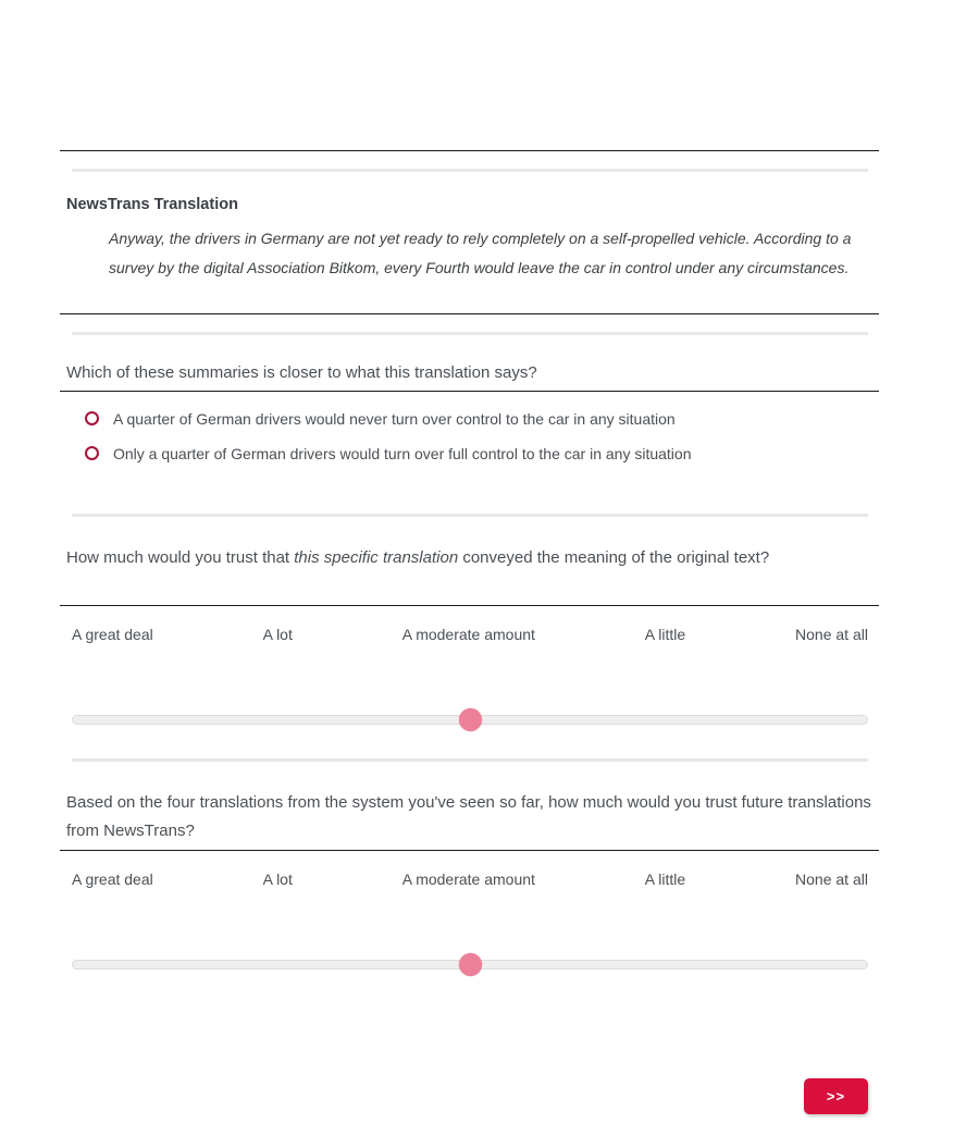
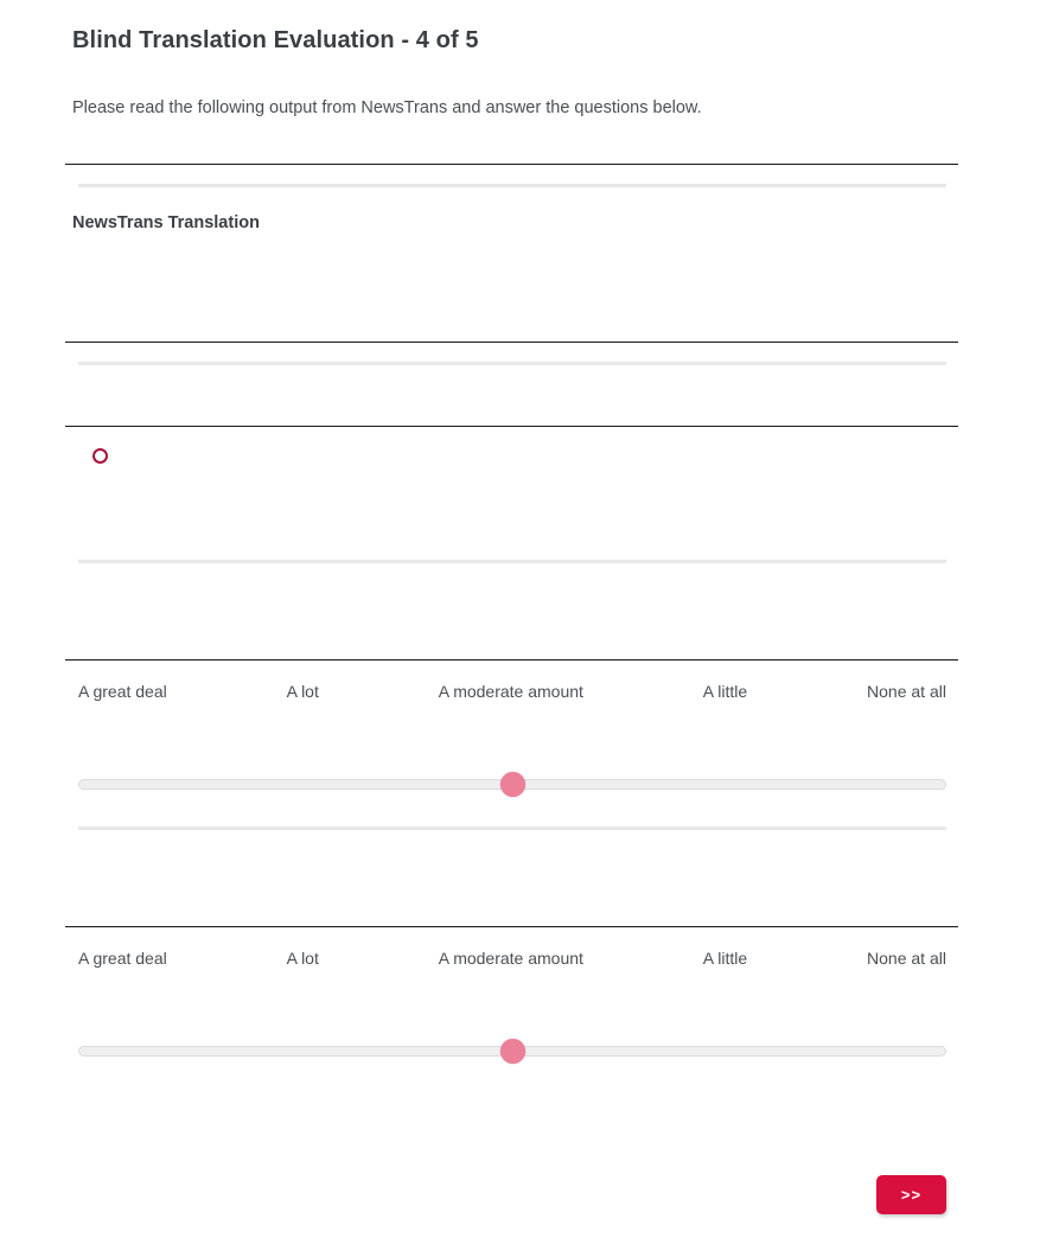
+ Blind Translation Evaluation - 4 of 5
+ Please read the following output from NewsTrans and answer the questions below.
  NewsTrans Translation
- Anyway, the drivers in Germany are not yet ready to rely completely on a self-propelled vehicle. According to a survey by the digital Association Bitkom, every Fourth would leave the car in control under any circumstances.
- Which of these summaries is closer to what this translation says?
- A quarter of German drivers would never turn over control to the car in any situation
- Only a quarter of German drivers would turn over full control to the car in any situation
- How much would you trust that this specific translation conveyed the meaning of the original text?
  A great deal
  A lot
  A moderate amount
  A little
  None at all
- Based on the four translations from the system you've seen so far, how much would you trust future translations from NewsTrans?
  A great deal
  A lot
  A moderate amount
  A little
  None at all
  >>
